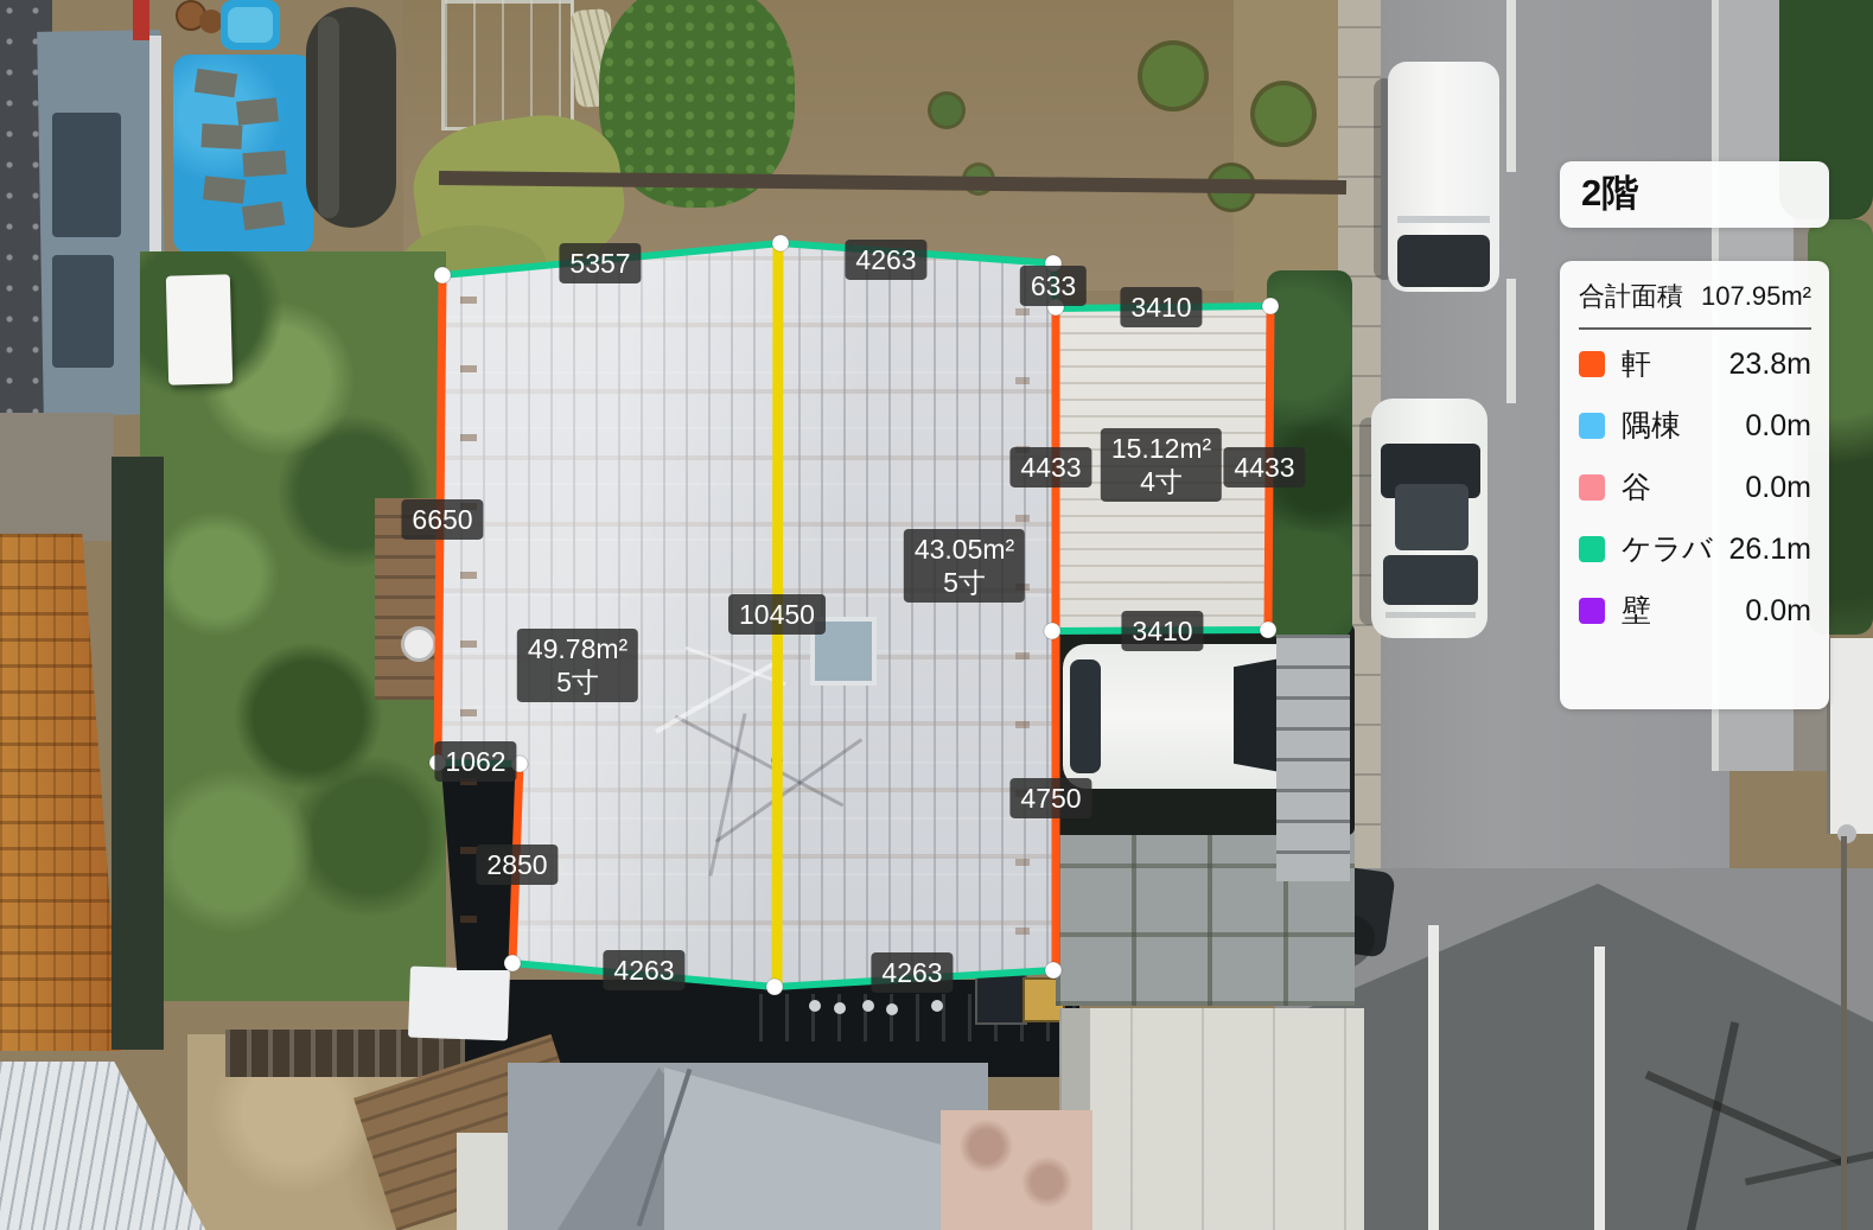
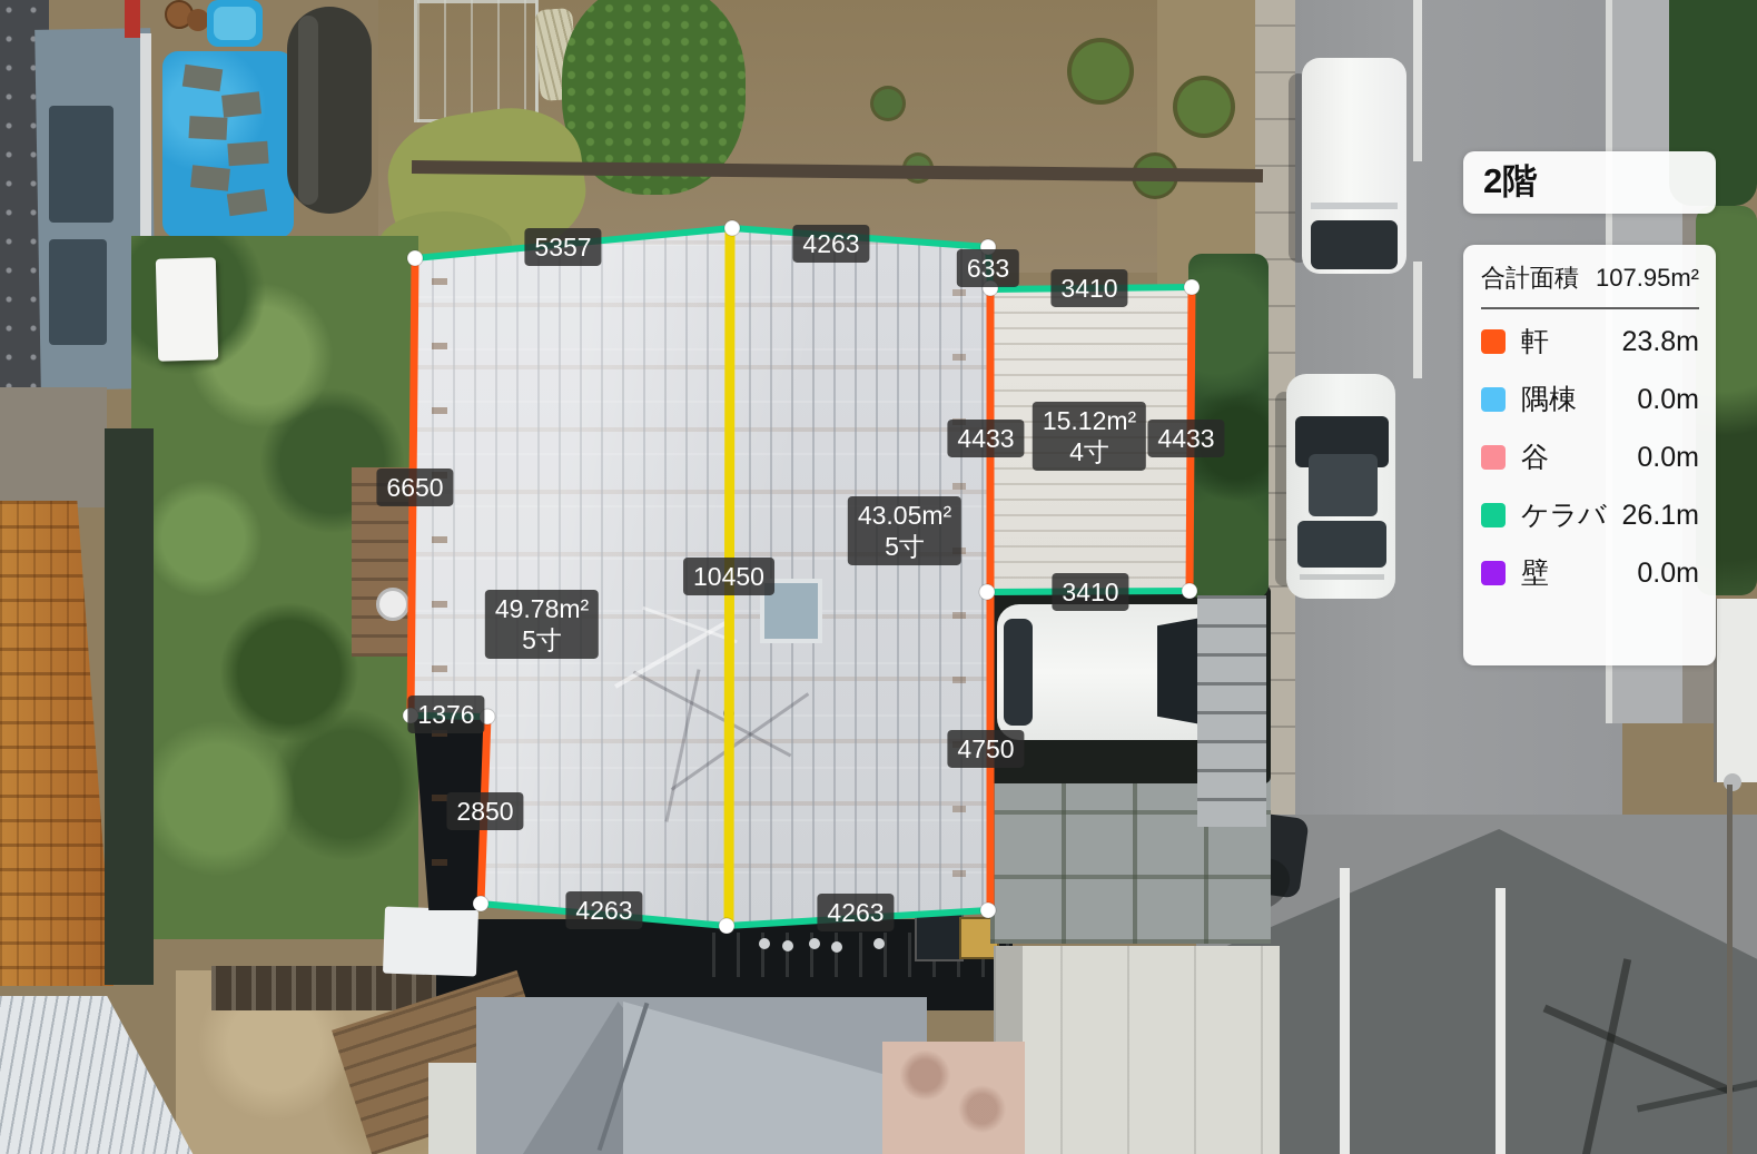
  5357
  4263
  633
  3410
  6650
  4433
  15.12m²
  4寸
  4433
  43.05m²
  5寸
  10450
  49.78m²
  5寸
  3410
- 1062
+ 1376
  4750
  2850
  4263
  4263
  2階
  合計面積
  107.95m²
  軒
  23.8m
  隅棟
  0.0m
  谷
  0.0m
  ケラバ
  26.1m
  壁
  0.0m
